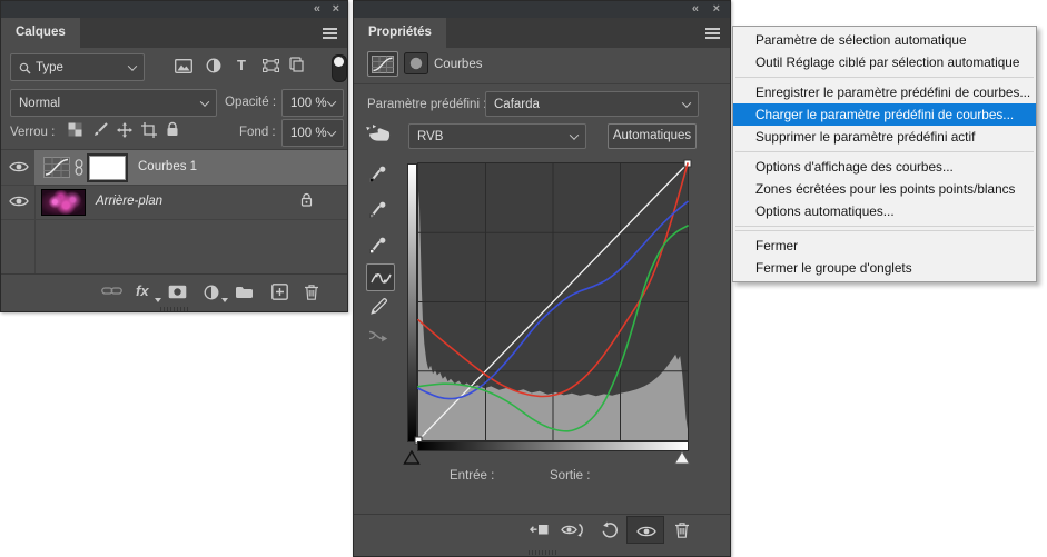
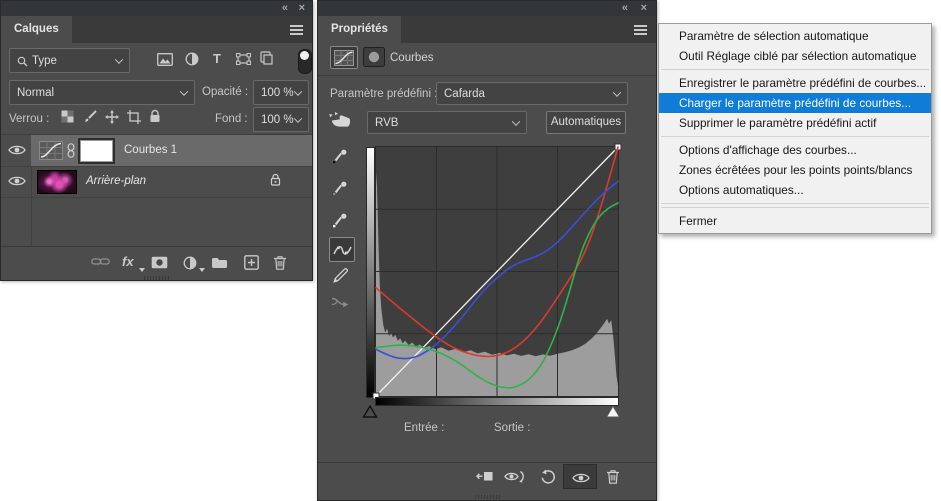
  «
  ×
  Calques
  Type
  T
  Normal
  Opacité :
  100 %
  Verrou :
  Fond :
  100 %
  Courbes 1
  Arrière-plan
  fx
  «
  ×
  Propriétés
  Courbes
  Paramètre prédéfini
  Cafarda
  RVB
  Automatiques
  Entrée :
  Sortie :
  Paramètre de sélection automatique
  Outil Réglage ciblé par sélection automatique
  Enregistrer le paramètre prédéfini de courbes...
  Charger le paramètre prédéfini de courbes...
  Supprimer le paramètre prédéfini actif
  Options d'affichage des courbes...
  Zones écrêtées pour les points points/blancs
  Options automatiques...
  Fermer
- Fermer le groupe d'onglets
